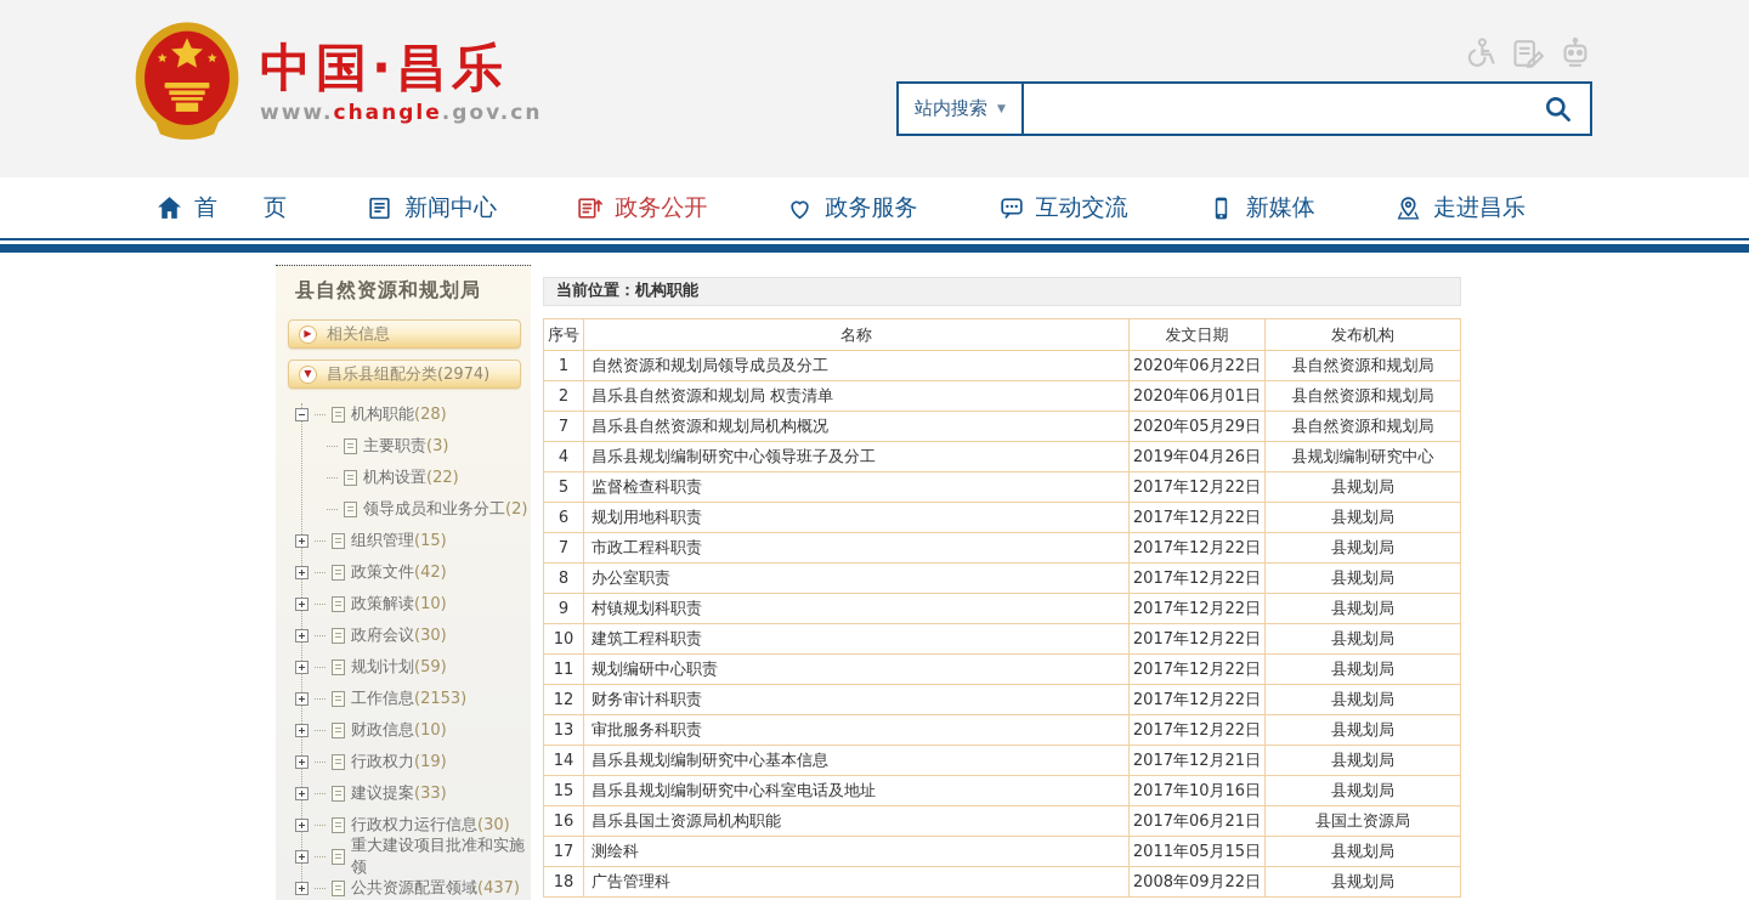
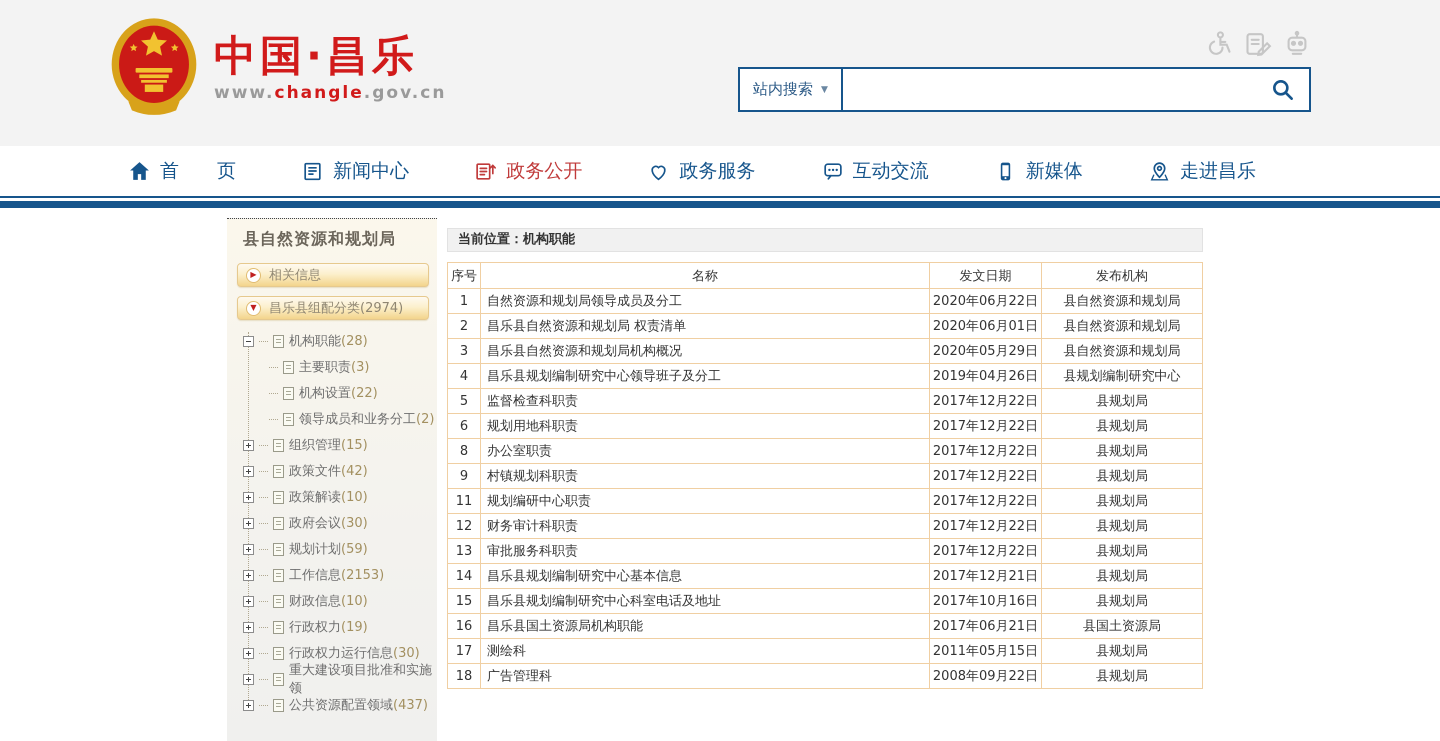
  中国·昌乐
  www.changle.gov.cn
  站内搜索
  ▼
  首 页
  新闻中心
  政务公开
  政务服务
  互动交流
  新媒体
  走进昌乐
  县自然资源和规划局
  ▶
  相关信息
  ▼
  昌乐县组配分类(2974)
  机构职能(28)
  主要职责(3)
  机构设置(22)
  领导成员和业务分工(2)
  组织管理(15)
  政策文件(42)
  政策解读(10)
  政府会议(30)
  规划计划(59)
  工作信息(2153)
  财政信息(10)
  行政权力(19)
- 建议提案(33)
  行政权力运行信息(30)
  重大建设项目批准和实施领
  公共资源配置领域(437)
  当前位置：机构职能
  序号	名称	发文日期	发布机构
  1	自然资源和规划局领导成员及分工	2020年06月22日	县自然资源和规划局
  2	昌乐县自然资源和规划局 权责清单	2020年06月01日	县自然资源和规划局
- 7	昌乐县自然资源和规划局机构概况	2020年05月29日	县自然资源和规划局
+ 3	昌乐县自然资源和规划局机构概况	2020年05月29日	县自然资源和规划局
  4	昌乐县规划编制研究中心领导班子及分工	2019年04月26日	县规划编制研究中心
  5	监督检查科职责	2017年12月22日	县规划局
  6	规划用地科职责	2017年12月22日	县规划局
- 7	市政工程科职责	2017年12月22日	县规划局
  8	办公室职责	2017年12月22日	县规划局
  9	村镇规划科职责	2017年12月22日	县规划局
- 10	建筑工程科职责	2017年12月22日	县规划局
  11	规划编研中心职责	2017年12月22日	县规划局
  12	财务审计科职责	2017年12月22日	县规划局
  13	审批服务科职责	2017年12月22日	县规划局
  14	昌乐县规划编制研究中心基本信息	2017年12月21日	县规划局
  15	昌乐县规划编制研究中心科室电话及地址	2017年10月16日	县规划局
  16	昌乐县国土资源局机构职能	2017年06月21日	县国土资源局
  17	测绘科	2011年05月15日	县规划局
  18	广告管理科	2008年09月22日	县规划局
